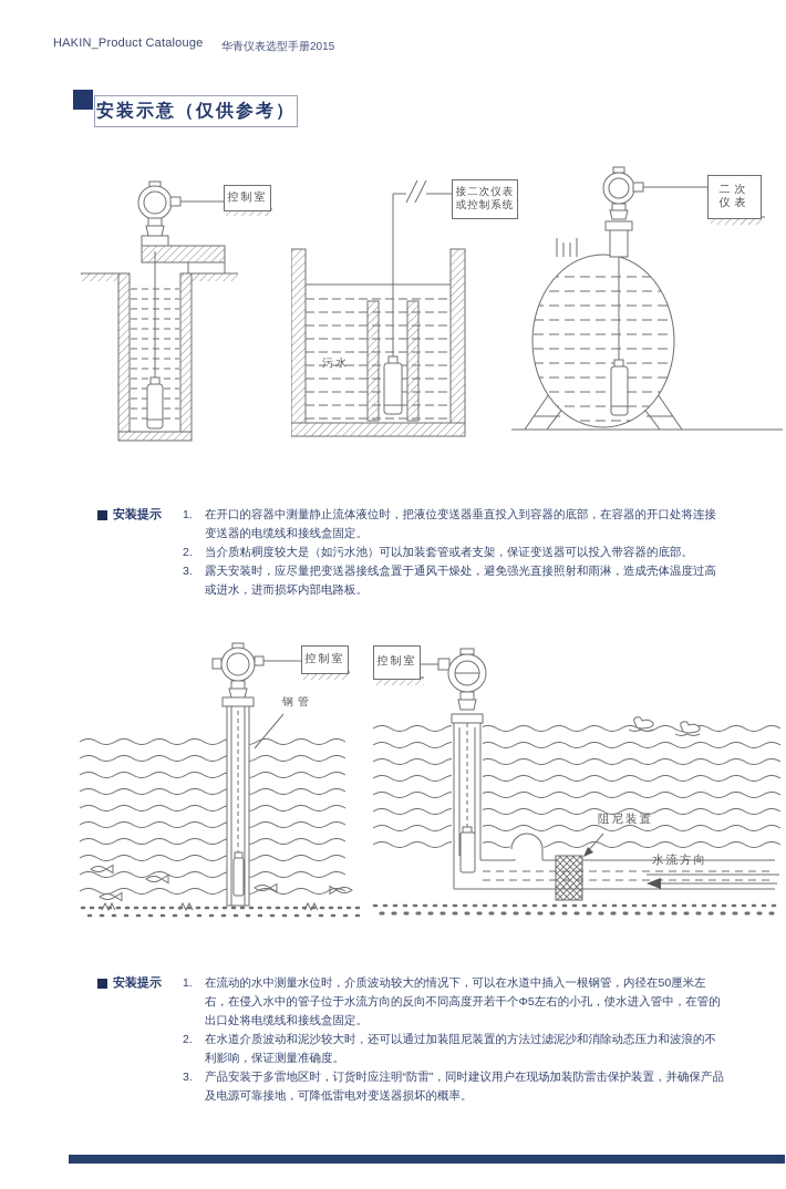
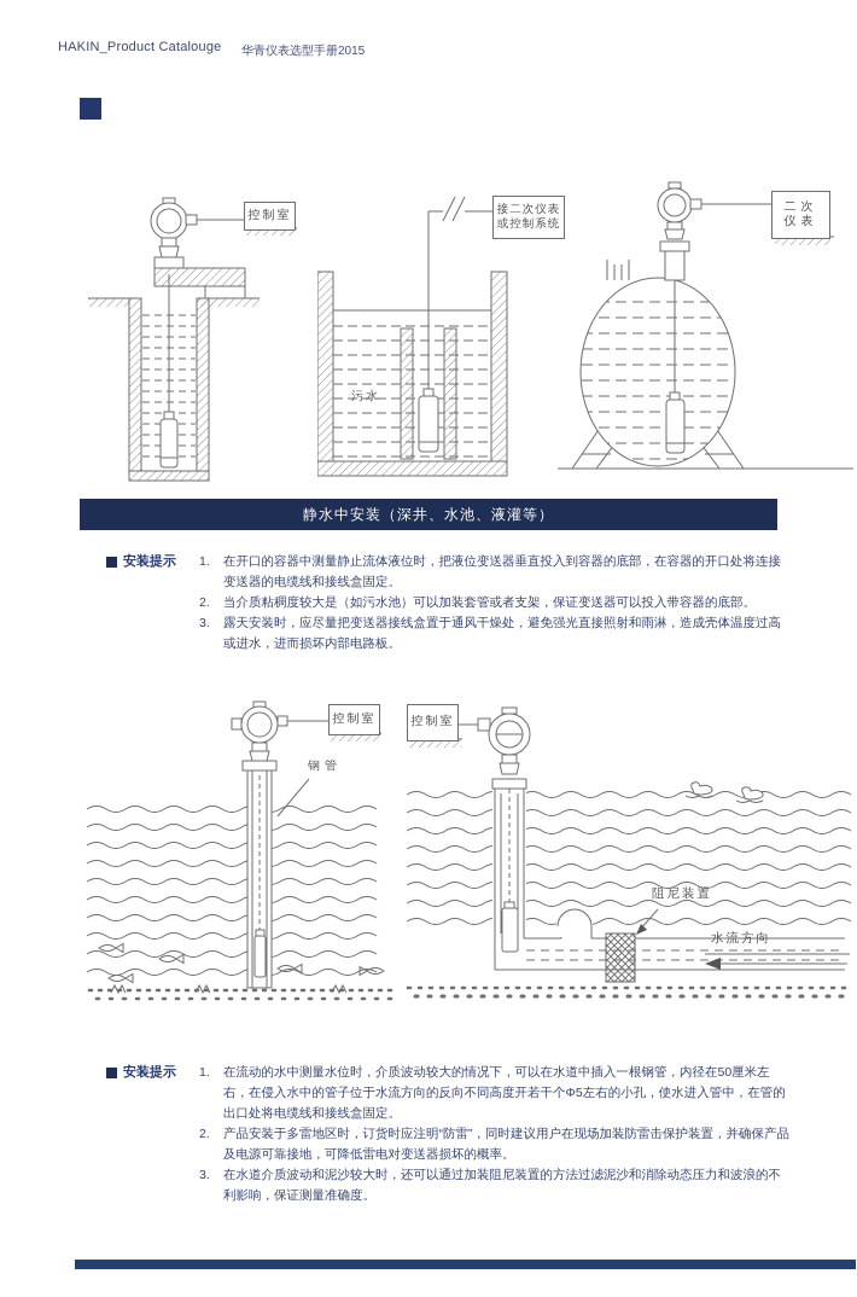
  HAKIN_Product Catalouge
  华青仪表选型手册2015
- 安装示意（仅供参考）
  控制室
  接二次仪表
  或控制系统
  污水
  二次
  仪表
  控制室
  钢管
  控制室
  阻尼装置
  水流方向
+ 静水中安装（深井、水池、液灌等）
  安装提示
  1.
  在开口的容器中测量静止流体液位时，把液位变送器垂直投入到容器的底部，在容器的开口处将连接变送器的电缆线和接线盒固定。
  2.
  当介质粘稠度较大是（如污水池）可以加装套管或者支架，保证变送器可以投入带容器的底部。
  3.
  露天安装时，应尽量把变送器接线盒置于通风干燥处，避免强光直接照射和雨淋，造成壳体温度过高或进水，进而损坏内部电路板。
  安装提示
  1.
  在流动的水中测量水位时，介质波动较大的情况下，可以在水道中插入一根钢管，内径在50厘米左右，在侵入水中的管子位于水流方向的反向不同高度开若干个Φ5左右的小孔，使水进入管中，在管的出口处将电缆线和接线盒固定。
  2.
- 在水道介质波动和泥沙较大时，还可以通过加装阻尼装置的方法过滤泥沙和消除动态压力和波浪的不利影响，保证测量准确度。
+ 产品安装于多雷地区时，订货时应注明“防雷”，同时建议用户在现场加装防雷击保护装置，并确保产品及电源可靠接地，可降低雷电对变送器损坏的概率。
  3.
- 产品安装于多雷地区时，订货时应注明“防雷”，同时建议用户在现场加装防雷击保护装置，并确保产品及电源可靠接地，可降低雷电对变送器损坏的概率。
+ 在水道介质波动和泥沙较大时，还可以通过加装阻尼装置的方法过滤泥沙和消除动态压力和波浪的不利影响，保证测量准确度。
